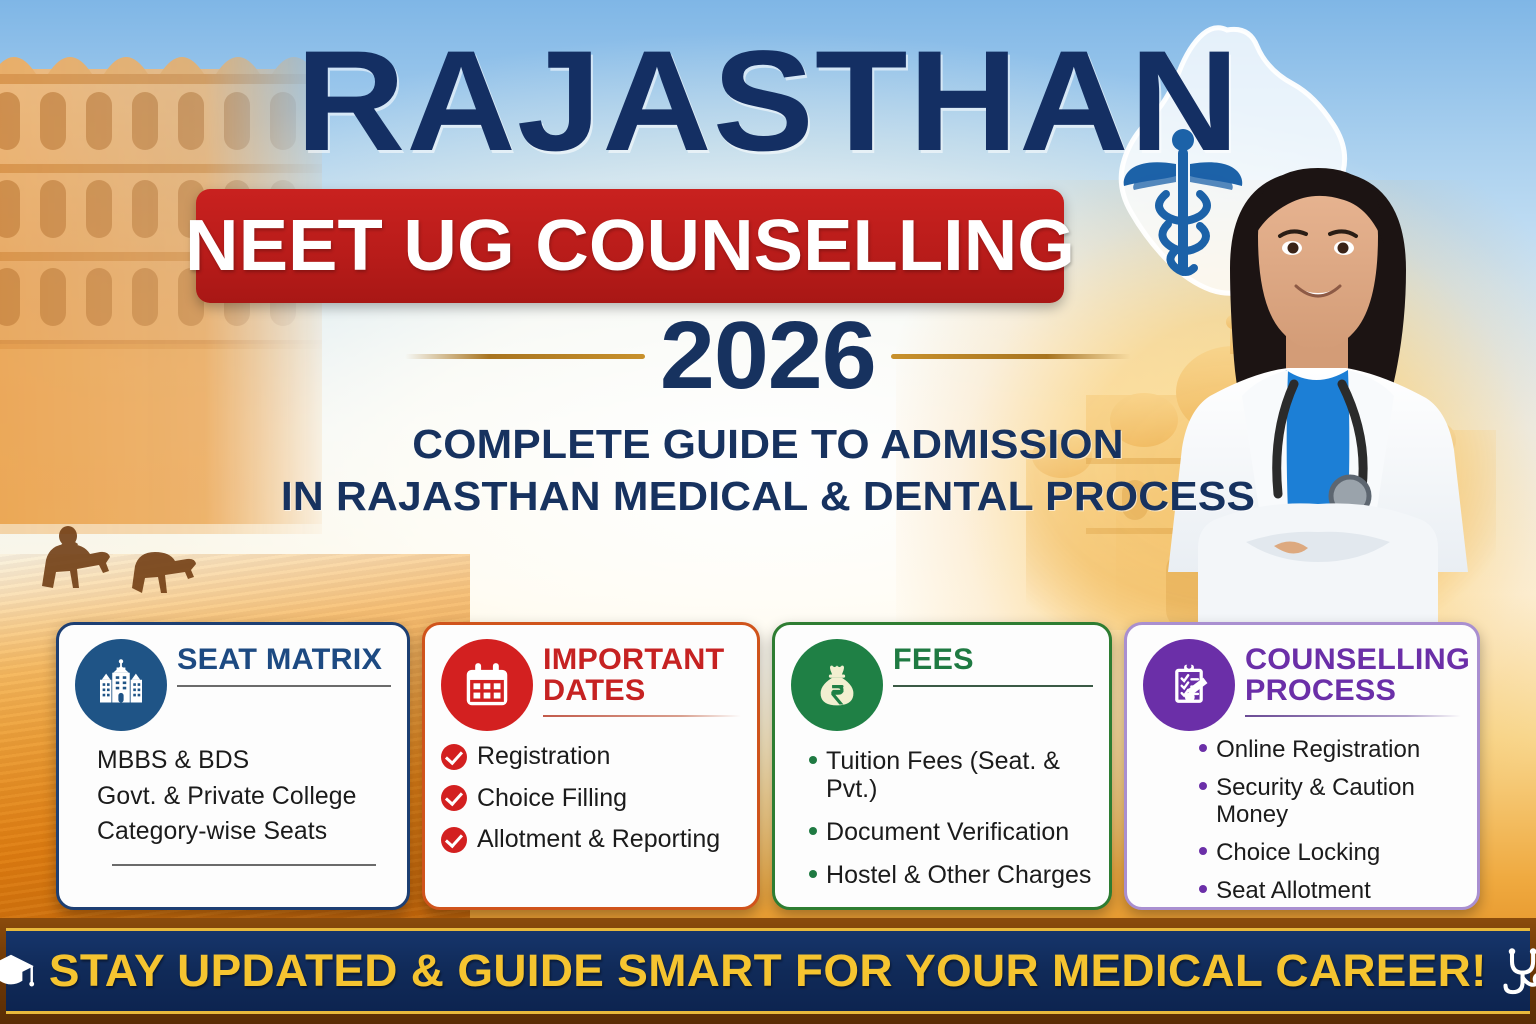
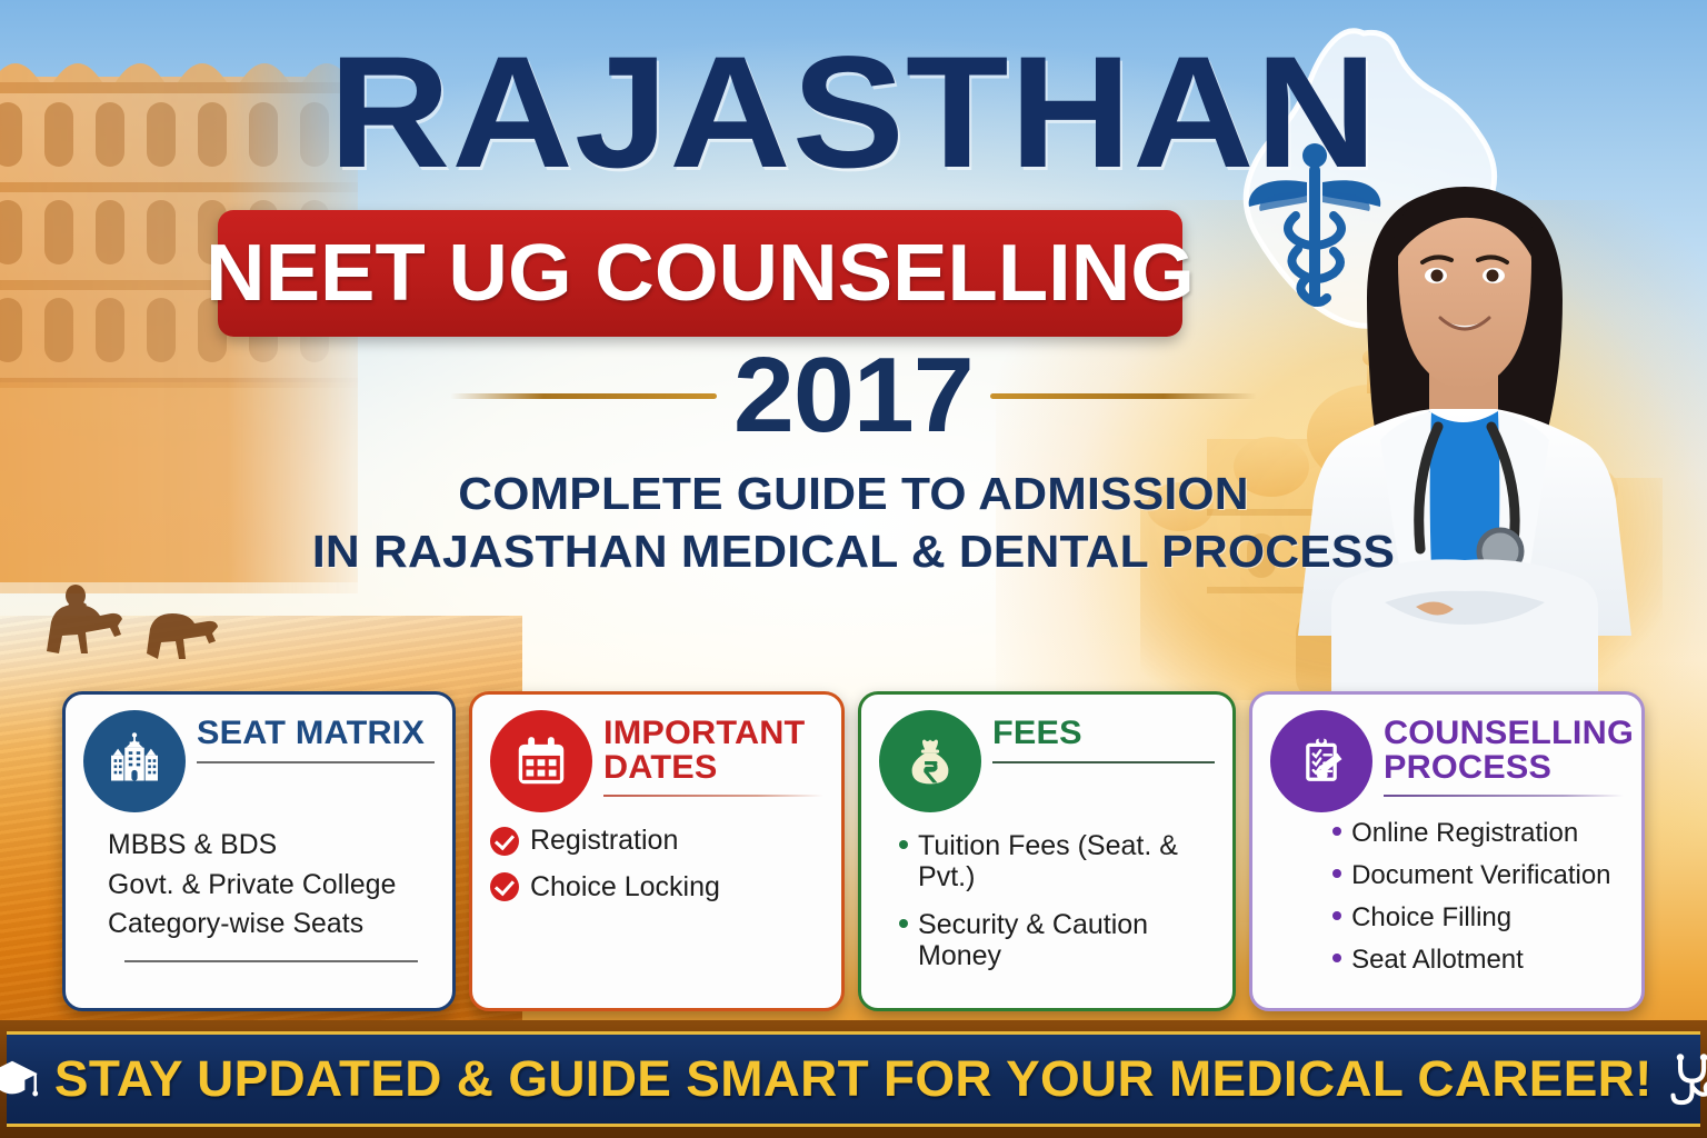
  RAJASTHAN
  NEET UG COUNSELLING
- 2026
+ 2017
  COMPLETE GUIDE TO ADMISSION
  IN RAJASTHAN MEDICAL & DENTAL PROCESS
  SEAT MATRIX
  MBBS & BDS
  Govt. & Private College
  Category-wise Seats
  IMPORTANT
  DATES
  Registration
- Choice Filling
+ Choice Locking
- Allotment & Reporting
  FEES
  Tuition Fees (Seat. & Pvt.)
- Document Verification
+ Security & Caution Money
- Hostel & Other Charges
  COUNSELLING
  PROCESS
  Online Registration
- Security & Caution Money
+ Document Verification
- Choice Locking
+ Choice Filling
  Seat Allotment
  STAY UPDATED & GUIDE SMART FOR YOUR MEDICAL CAREER!
